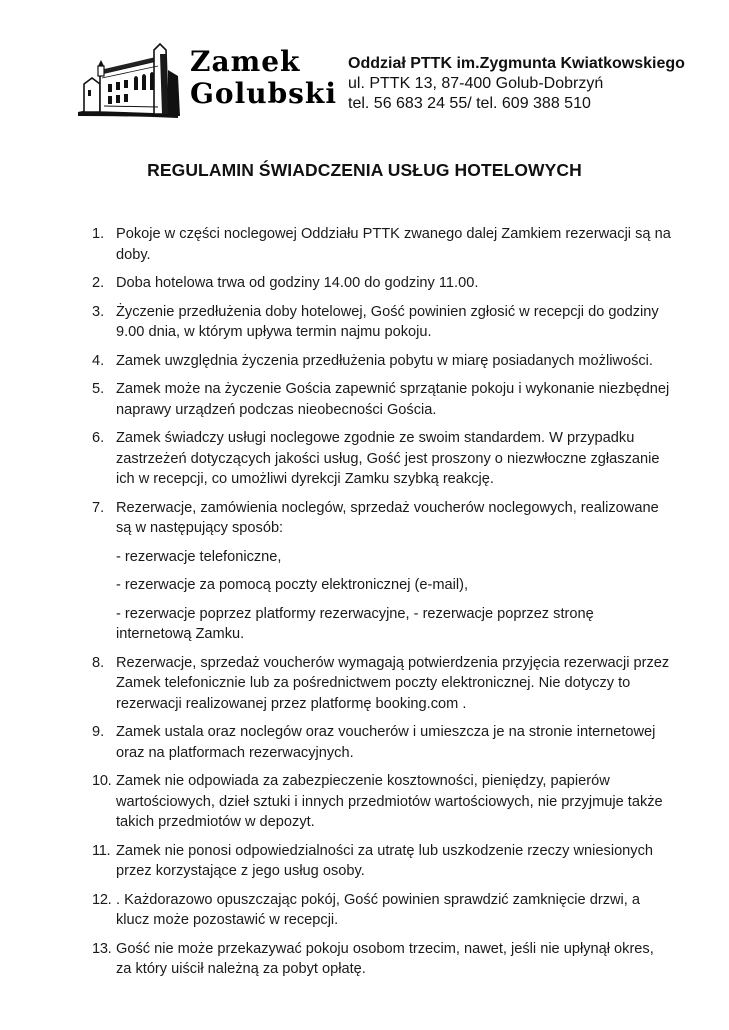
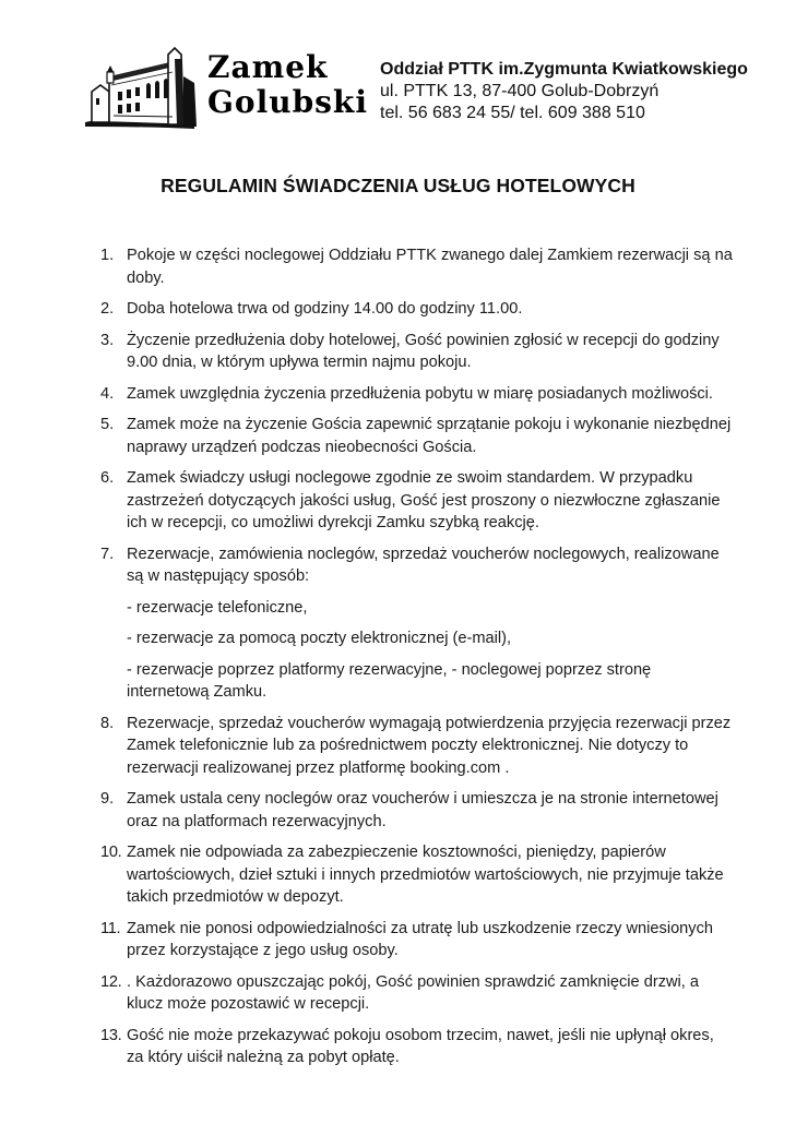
  Zamek
  Golubski
  Oddział PTTK im.Zygmunta Kwiatkowskiego
  ul. PTTK 13, 87-400 Golub-Dobrzyń
  tel. 56 683 24 55/ tel. 609 388 510
  REGULAMIN ŚWIADCZENIA USŁUG HOTELOWYCH
  1.
  Pokoje w części noclegowej Oddziału PTTK zwanego dalej Zamkiem rezerwacji są na doby.
  2.
  Doba hotelowa trwa od godziny 14.00 do godziny 11.00.
  3.
  Życzenie przedłużenia doby hotelowej, Gość powinien zgłosić w recepcji do godziny 9.00 dnia, w którym upływa termin najmu pokoju.
  4.
  Zamek uwzględnia życzenia przedłużenia pobytu w miarę posiadanych możliwości.
  5.
  Zamek może na życzenie Gościa zapewnić sprzątanie pokoju i wykonanie niezbędnej naprawy urządzeń podczas nieobecności Gościa.
  6.
  Zamek świadczy usługi noclegowe zgodnie ze swoim standardem. W przypadku zastrzeżeń dotyczących jakości usług, Gość jest proszony o niezwłoczne zgłaszanie ich w recepcji, co umożliwi dyrekcji Zamku szybką reakcję.
  7.
  Rezerwacje, zamówienia noclegów, sprzedaż voucherów noclegowych, realizowane są w następujący sposób:
  - rezerwacje telefoniczne,
  - rezerwacje za pomocą poczty elektronicznej (e-mail),
- - rezerwacje poprzez platformy rezerwacyjne, - rezerwacje poprzez stronę internetową Zamku.
+ - rezerwacje poprzez platformy rezerwacyjne, - noclegowej poprzez stronę internetową Zamku.
  8.
  Rezerwacje, sprzedaż voucherów wymagają potwierdzenia przyjęcia rezerwacji przez Zamek telefonicznie lub za pośrednictwem poczty elektronicznej. Nie dotyczy to rezerwacji realizowanej przez platformę booking.com .
  9.
- Zamek ustala oraz noclegów oraz voucherów i umieszcza je na stronie internetowej oraz na platformach rezerwacyjnych.
+ Zamek ustala ceny noclegów oraz voucherów i umieszcza je na stronie internetowej oraz na platformach rezerwacyjnych.
  10.
  Zamek nie odpowiada za zabezpieczenie kosztowności, pieniędzy, papierów wartościowych, dzieł sztuki i innych przedmiotów wartościowych, nie przyjmuje także takich przedmiotów w depozyt.
  11.
  Zamek nie ponosi odpowiedzialności za utratę lub uszkodzenie rzeczy wniesionych przez korzystające z jego usług osoby.
  12.
  . Każdorazowo opuszczając pokój, Gość powinien sprawdzić zamknięcie drzwi, a klucz może pozostawić w recepcji.
  13.
  Gość nie może przekazywać pokoju osobom trzecim, nawet, jeśli nie upłynął okres, za który uiścił należną za pobyt opłatę.
